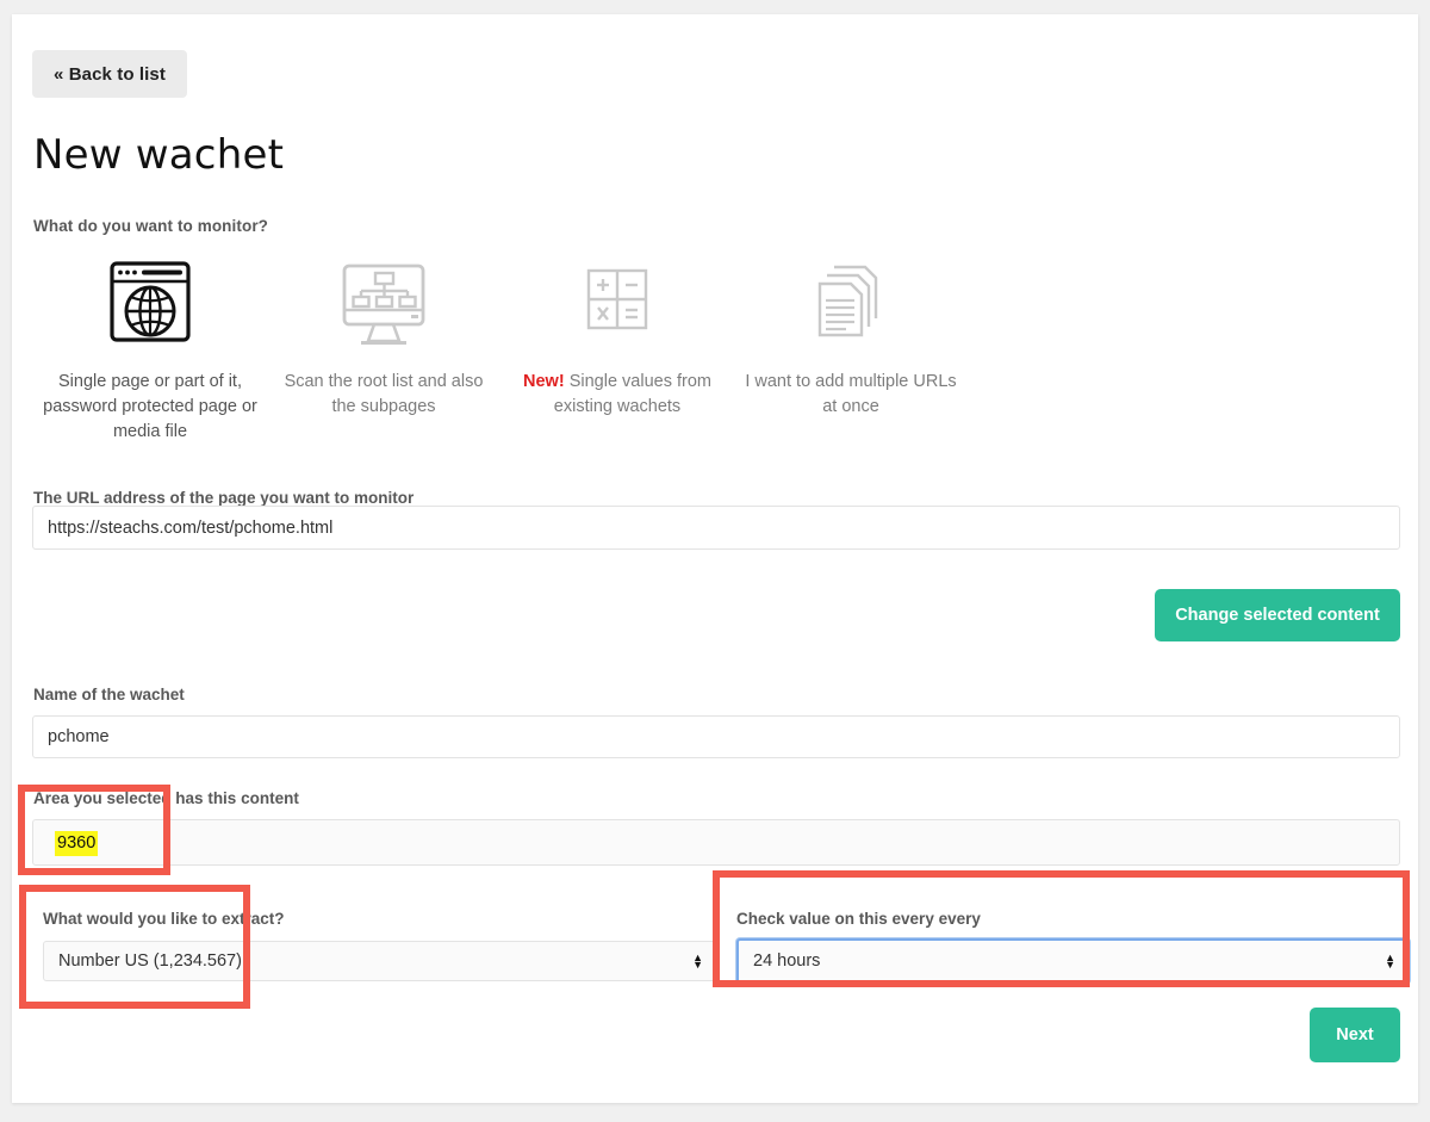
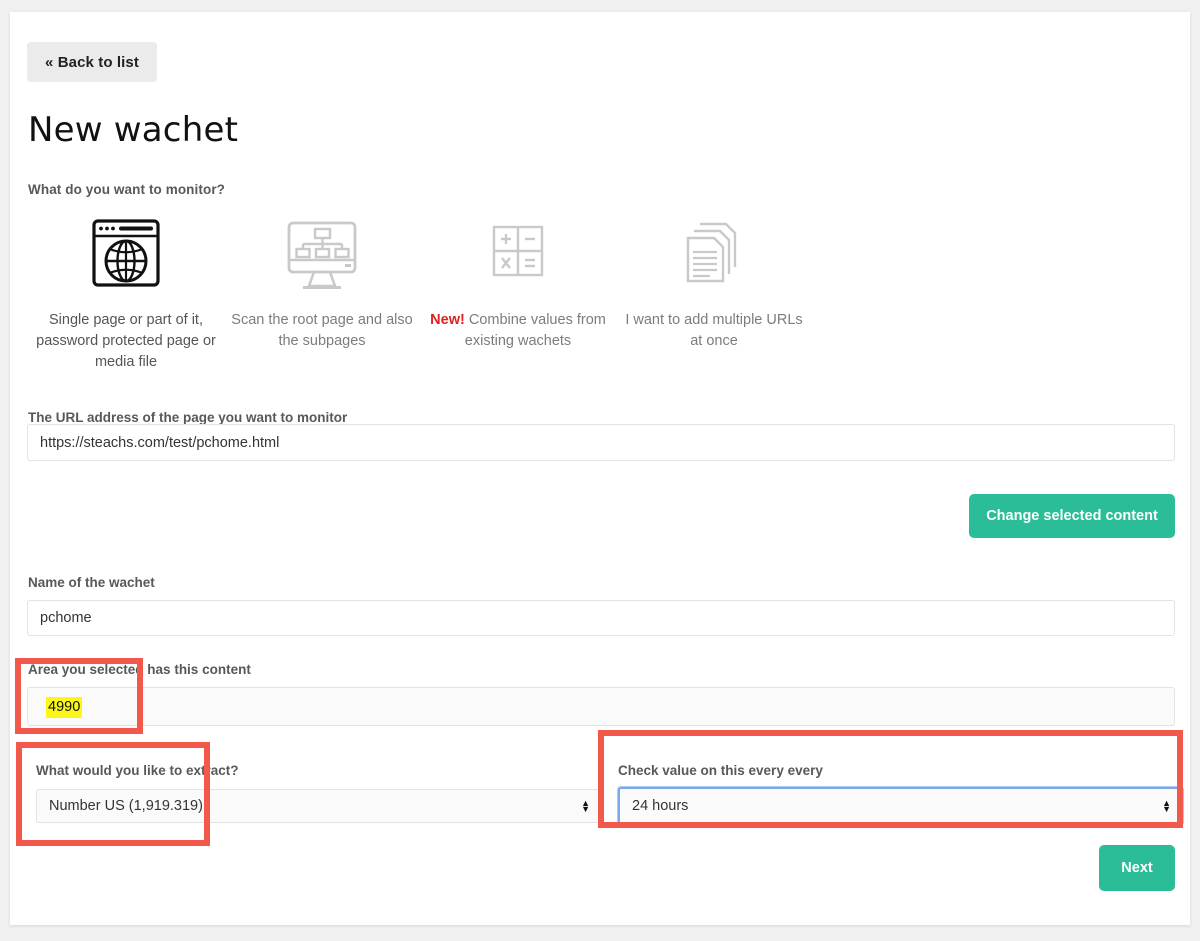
  « Back to list
  New wachet
  What do you want to monitor?
  Single page or part of it, password protected page or media file
- Scan the root list and also the subpages
+ Scan the root page and also the subpages
- New! Single values from existing wachets
+ New! Combine values from existing wachets
  I want to add multiple URLs at once
  The URL address of the page you want to monitor
  https://steachs.com/test/pchome.html
  Change selected content
  Name of the wachet
  pchome
  Area you selected has this content
- 9360
+ 4990
  What would you like to extract?
- Number US (1,234.567)
+ Number US (1,919.319)
  ▲
  ▼
  Check value on this every every
  24 hours
  ▲
  ▼
  Next
